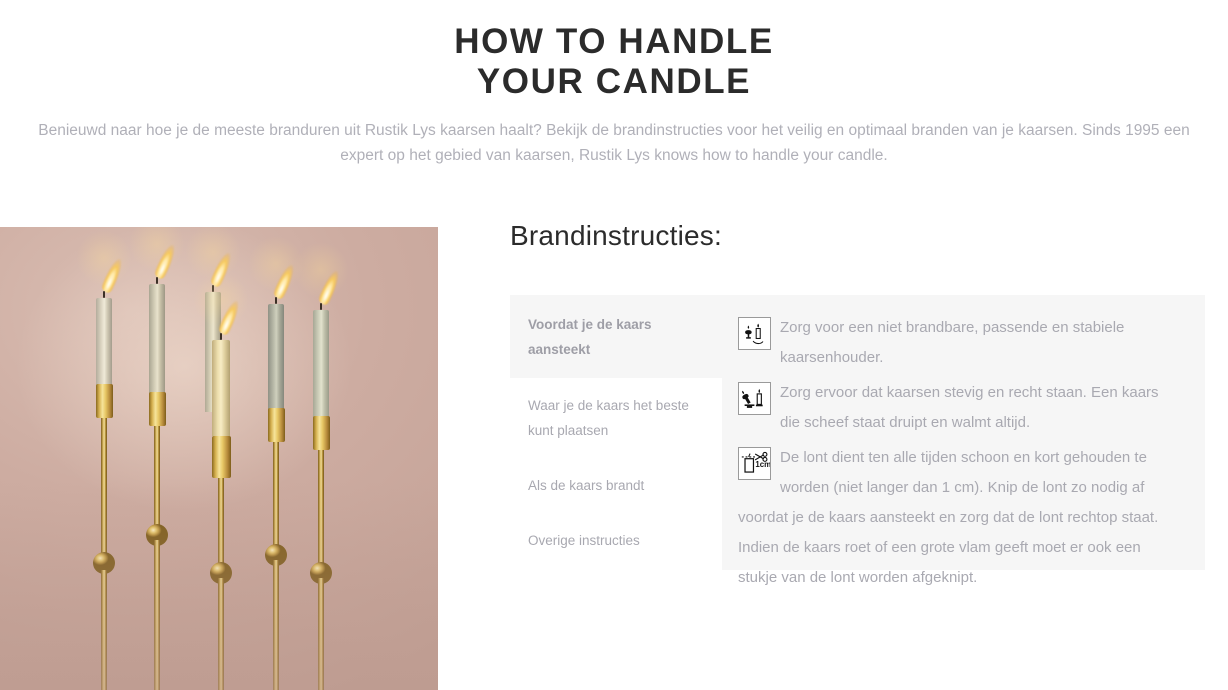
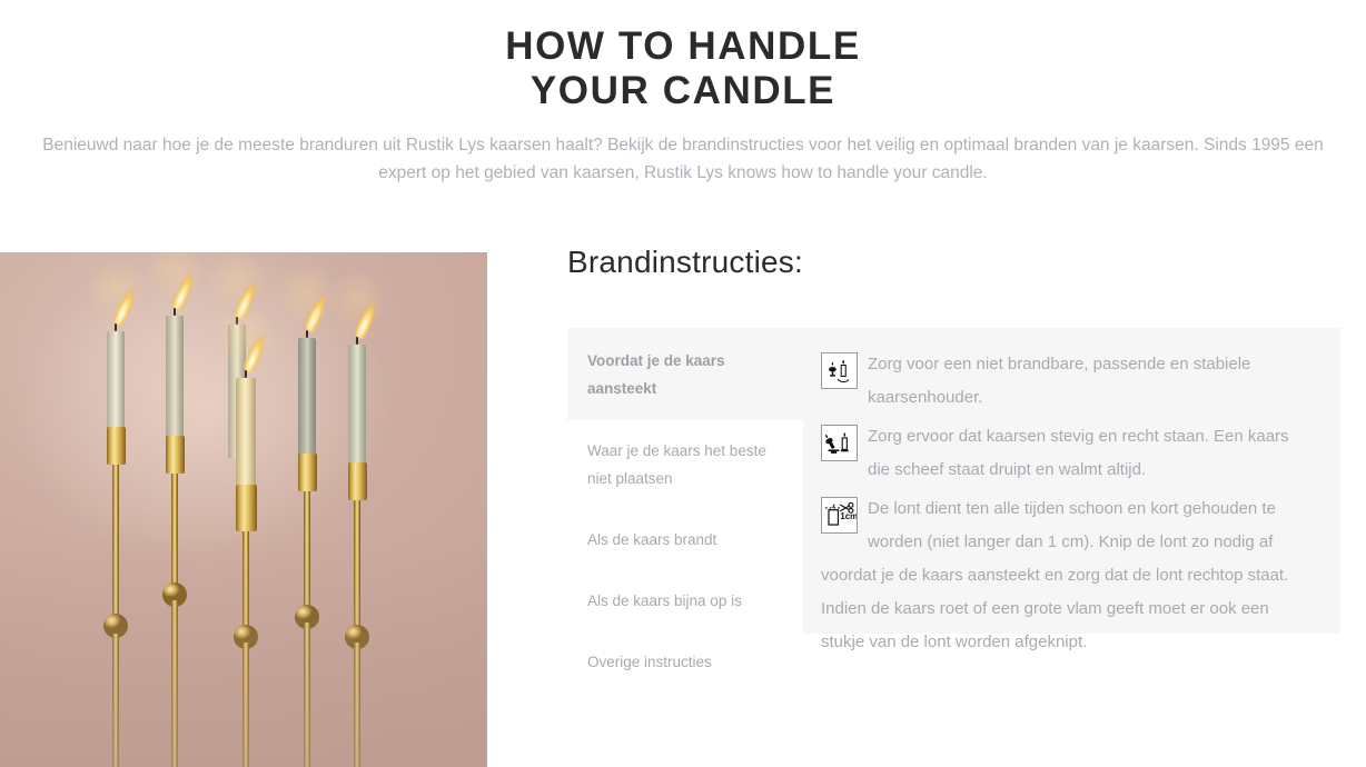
  HOW TO HANDLE
  YOUR CANDLE
  Benieuwd naar hoe je de meeste branduren uit Rustik Lys kaarsen haalt? Bekijk de brandinstructies voor het veilig en optimaal branden van je kaarsen. Sinds 1995 een expert op het gebied van kaarsen, Rustik Lys knows how to handle your candle.
  Brandinstructies:
  Voordat je de kaars aansteekt
- Waar je de kaars het beste kunt plaatsen
+ Waar je de kaars het beste niet plaatsen
  Als de kaars brandt
+ Als de kaars bijna op is
  Overige instructies
  Zorg voor een niet brandbare, passende en stabiele kaarsenhouder.
  Zorg ervoor dat kaarsen stevig en recht staan. Een kaars die scheef staat druipt en walmt altijd.
  1cm
  De lont dient ten alle tijden schoon en kort gehouden te worden (niet langer dan 1 cm). Knip de lont zo nodig af voordat je de kaars aansteekt en zorg dat de lont rechtop staat. Indien de kaars roet of een grote vlam geeft moet er ook een stukje van de lont worden afgeknipt.
